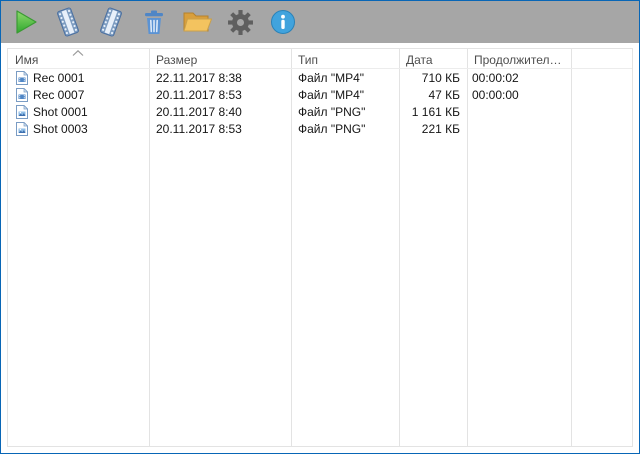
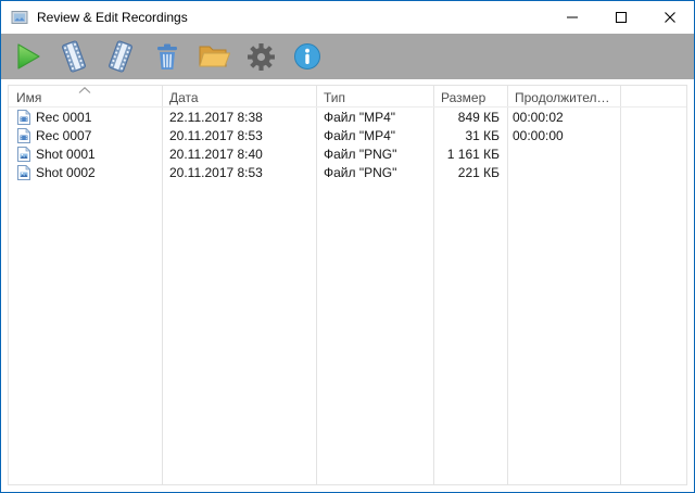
+ Review & Edit Recordings
  Имя
- Размер
+ Дата
  Тип
- Дата
+ Размер
  Продолжительно.
  Rec 0001
  22.11.2017 8:38
  Файл "MP4"
- 710 КБ
+ 849 КБ
  00:00:02
  Rec 0007
  20.11.2017 8:53
  Файл "MP4"
- 47 КБ
+ 31 КБ
  00:00:00
  Shot 0001
  20.11.2017 8:40
  Файл "PNG"
  1 161 КБ
- Shot 0003
+ Shot 0002
  20.11.2017 8:53
  Файл "PNG"
  221 КБ
